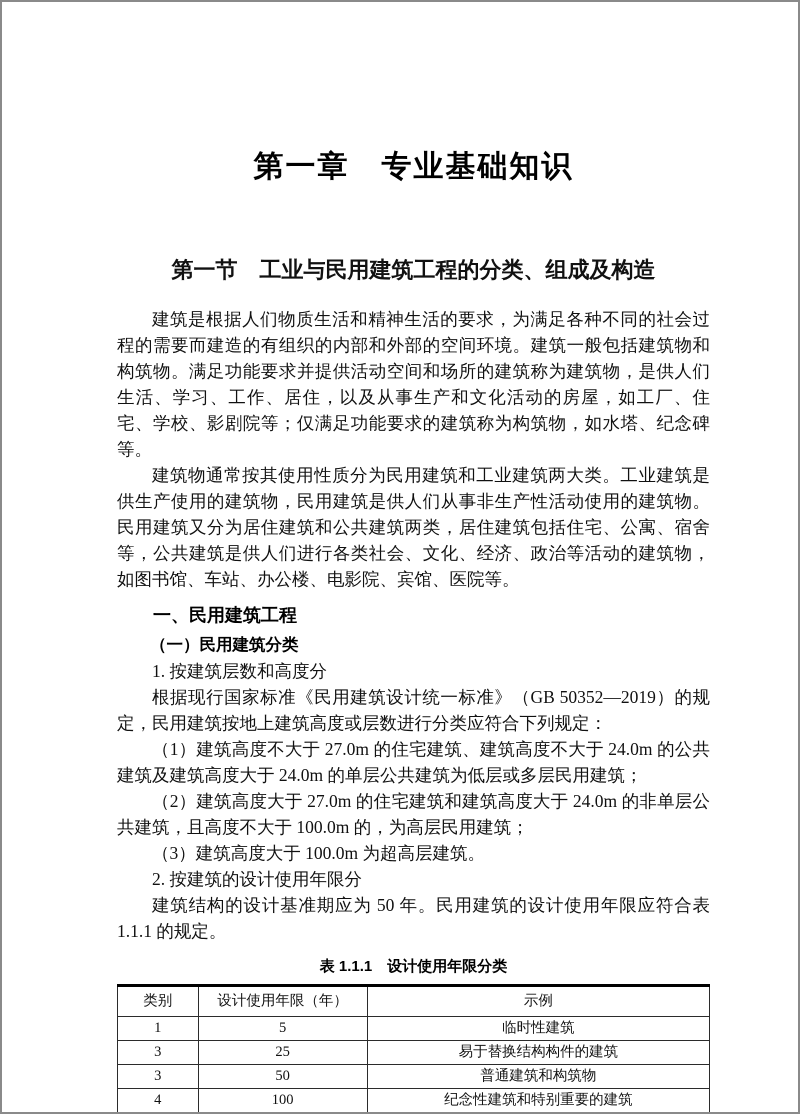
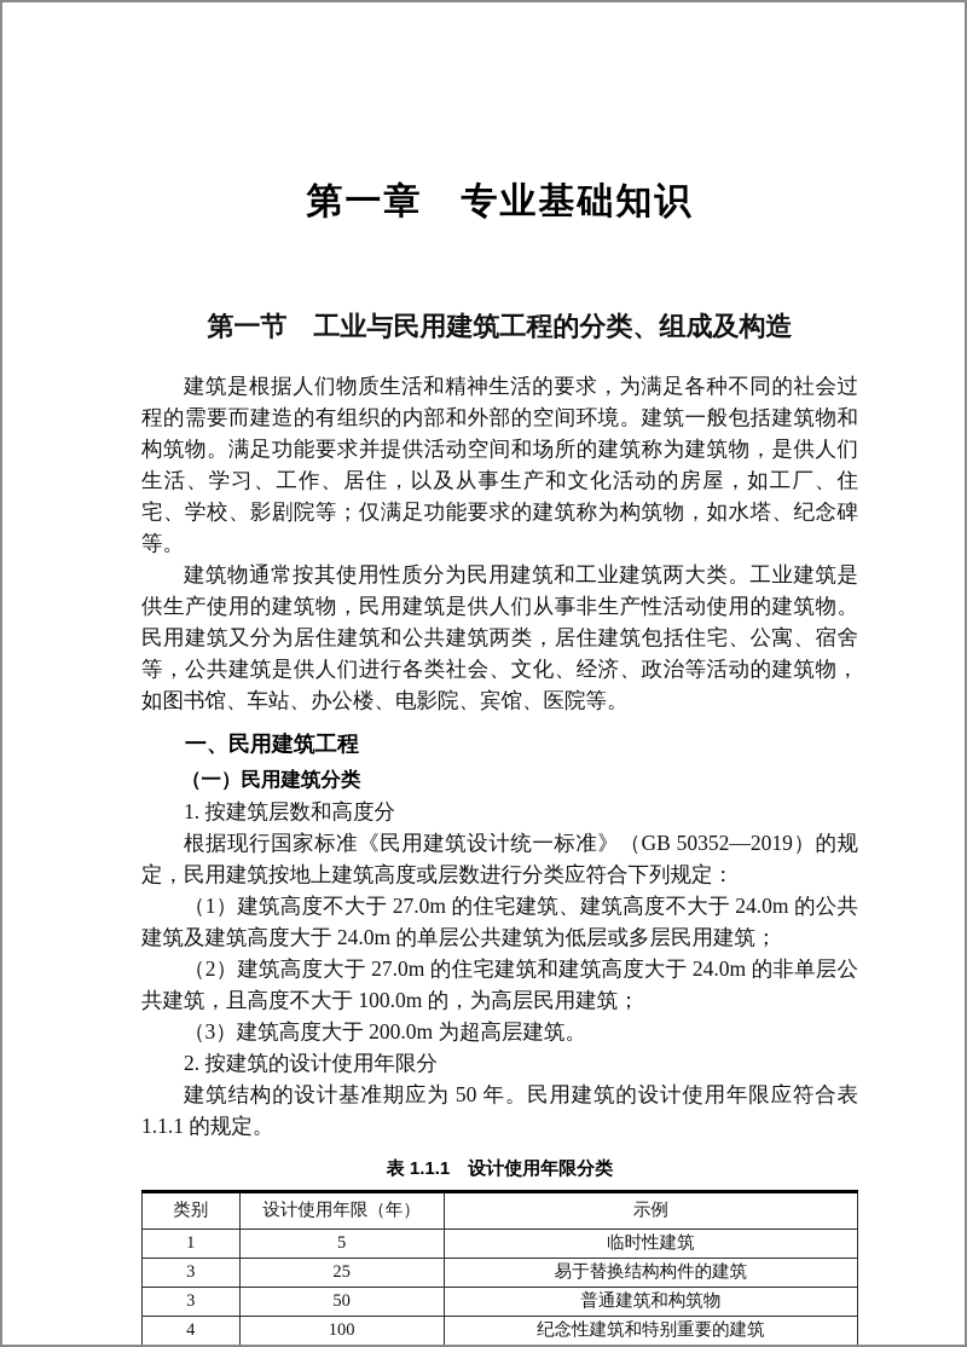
  第一章 专业基础知识
  第一节 工业与民用建筑工程的分类、组成及构造
  建筑是根据人们物质生活和精神生活的要求，为满足各种不同的社会过程的需要而建造的有组织的内部和外部的空间环境。建筑一般包括建筑物和构筑物。满足功能要求并提供活动空间和场所的建筑称为建筑物，是供人们生活、学习、工作、居住，以及从事生产和文化活动的房屋，如工厂、住宅、学校、影剧院等；仅满足功能要求的建筑称为构筑物，如水塔、纪念碑等。
  建筑物通常按其使用性质分为民用建筑和工业建筑两大类。工业建筑是供生产使用的建筑物，民用建筑是供人们从事非生产性活动使用的建筑物。民用建筑又分为居住建筑和公共建筑两类，居住建筑包括住宅、公寓、宿舍等，公共建筑是供人们进行各类社会、文化、经济、政治等活动的建筑物，如图书馆、车站、办公楼、电影院、宾馆、医院等。
  一、民用建筑工程
  （一）民用建筑分类
  1. 按建筑层数和高度分
  根据现行国家标准《民用建筑设计统一标准》（GB 50352—2019）的规定，民用建筑按地上建筑高度或层数进行分类应符合下列规定：
  （1）建筑高度不大于 27.0m 的住宅建筑、建筑高度不大于 24.0m 的公共建筑及建筑高度大于 24.0m 的单层公共建筑为低层或多层民用建筑；
  （2）建筑高度大于 27.0m 的住宅建筑和建筑高度大于 24.0m 的非单层公共建筑，且高度不大于 100.0m 的，为高层民用建筑；
- （3）建筑高度大于 100.0m 为超高层建筑。
+ （3）建筑高度大于 200.0m 为超高层建筑。
  2. 按建筑的设计使用年限分
  建筑结构的设计基准期应为 50 年。民用建筑的设计使用年限应符合表 1.1.1 的规定。
  表 1.1.1 设计使用年限分类
  类别	设计使用年限（年）	示例
  1	5	临时性建筑
  3	25	易于替换结构构件的建筑
  3	50	普通建筑和构筑物
  4	100	纪念性建筑和特别重要的建筑
